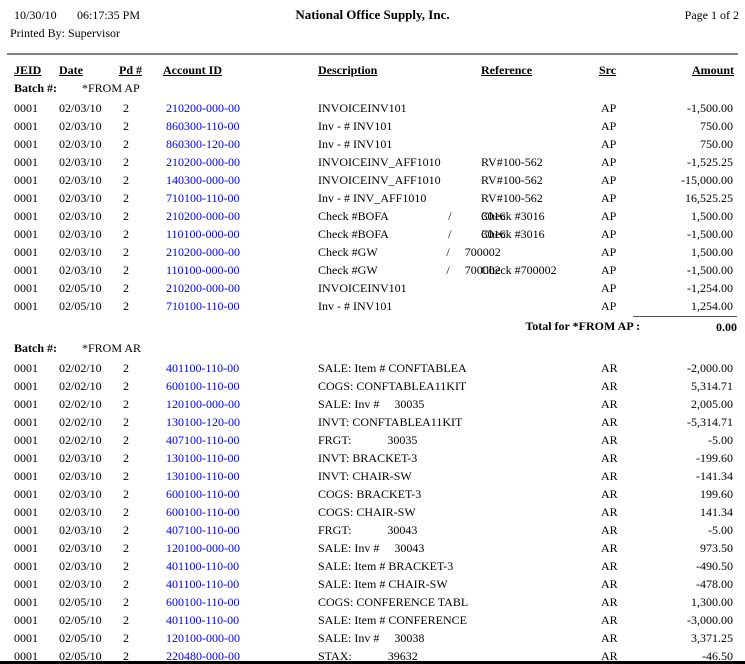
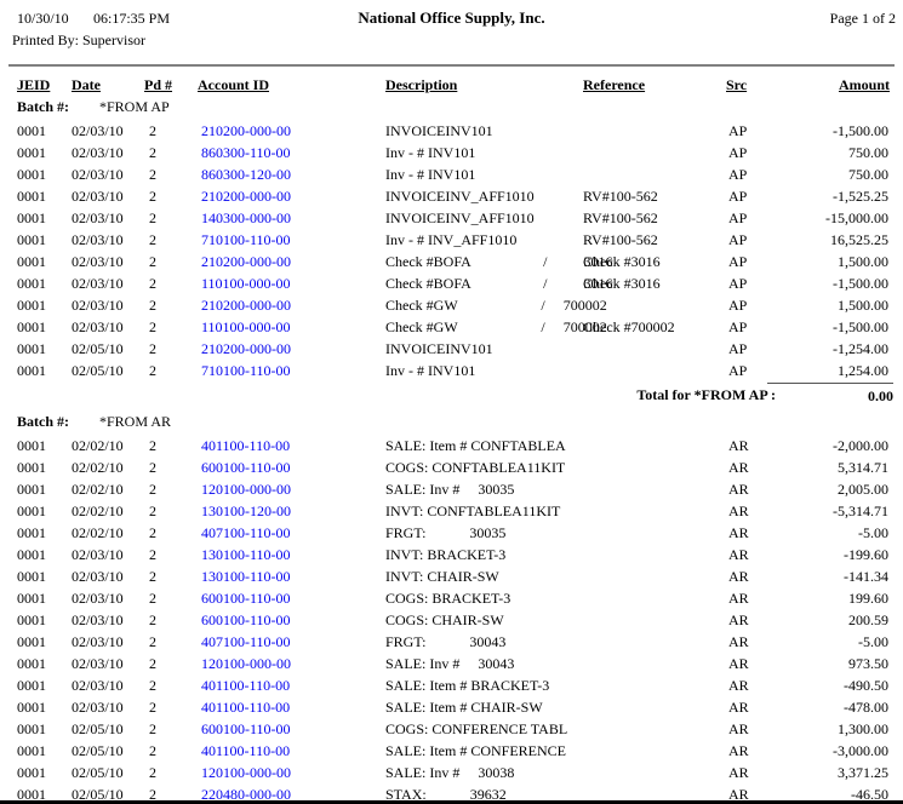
  10/30/10
  06:17:35 PM
  National Office Supply, Inc.
  Page 1 of 2
  Printed By: Supervisor
  JEID
  Date
  Pd #
  Account ID
  Description
  Reference
  Src
  Amount
  Batch #:
  *FROM AP
  0001
  02/03/10
  2
  210200-000-00
  INVOICEINV101
  AP
  -1,500.00
  0001
  02/03/10
  2
  860300-110-00
  Inv - # INV101
  AP
  750.00
  0001
  02/03/10
  2
  860300-120-00
  Inv - # INV101
  AP
  750.00
  0001
  02/03/10
  2
  210200-000-00
  INVOICEINV_AFF1010
  RV#100-562
  AP
  -1,525.25
  0001
  02/03/10
  2
  140300-000-00
  INVOICEINV_AFF1010
  RV#100-562
  AP
  -15,000.00
  0001
  02/03/10
  2
  710100-110-00
  Inv - # INV_AFF1010
  RV#100-562
  AP
  16,525.25
  0001
  02/03/10
  2
  210200-000-00
  Check #BOFA / 3016
  Check #3016
  AP
  1,500.00
  0001
  02/03/10
  2
  110100-000-00
  Check #BOFA / 3016
  Check #3016
  AP
  -1,500.00
  0001
  02/03/10
  2
  210200-000-00
  Check #GW / 700002
  AP
  1,500.00
  0001
  02/03/10
  2
  110100-000-00
  Check #GW / 700002
  Check #700002
  AP
  -1,500.00
  0001
  02/05/10
  2
  210200-000-00
  INVOICEINV101
  AP
  -1,254.00
  0001
  02/05/10
  2
  710100-110-00
  Inv - # INV101
  AP
  1,254.00
  Total for *FROM AP :
  0.00
  Batch #:
  *FROM AR
  0001
  02/02/10
  2
  401100-110-00
  SALE: Item # CONFTABLEA
  AR
  -2,000.00
  0001
  02/02/10
  2
  600100-110-00
  COGS: CONFTABLEA11KIT
  AR
  5,314.71
  0001
  02/02/10
  2
  120100-000-00
  SALE: Inv # 30035
  AR
  2,005.00
  0001
  02/02/10
  2
  130100-120-00
  INVT: CONFTABLEA11KIT
  AR
  -5,314.71
  0001
  02/02/10
  2
  407100-110-00
  FRGT: 30035
  AR
  -5.00
  0001
  02/03/10
  2
  130100-110-00
  INVT: BRACKET-3
  AR
  -199.60
  0001
  02/03/10
  2
  130100-110-00
  INVT: CHAIR-SW
  AR
  -141.34
  0001
  02/03/10
  2
  600100-110-00
  COGS: BRACKET-3
  AR
  199.60
  0001
  02/03/10
  2
  600100-110-00
  COGS: CHAIR-SW
  AR
- 141.34
+ 200.59
  0001
  02/03/10
  2
  407100-110-00
  FRGT: 30043
  AR
  -5.00
  0001
  02/03/10
  2
  120100-000-00
  SALE: Inv # 30043
  AR
  973.50
  0001
  02/03/10
  2
  401100-110-00
  SALE: Item # BRACKET-3
  AR
  -490.50
  0001
  02/03/10
  2
  401100-110-00
  SALE: Item # CHAIR-SW
  AR
  -478.00
  0001
  02/05/10
  2
  600100-110-00
  COGS: CONFERENCE TABL
  AR
  1,300.00
  0001
  02/05/10
  2
  401100-110-00
  SALE: Item # CONFERENCE
  AR
  -3,000.00
  0001
  02/05/10
  2
  120100-000-00
  SALE: Inv # 30038
  AR
  3,371.25
  0001
  02/05/10
  2
  220480-000-00
  STAX: 39632
  AR
  -46.50
